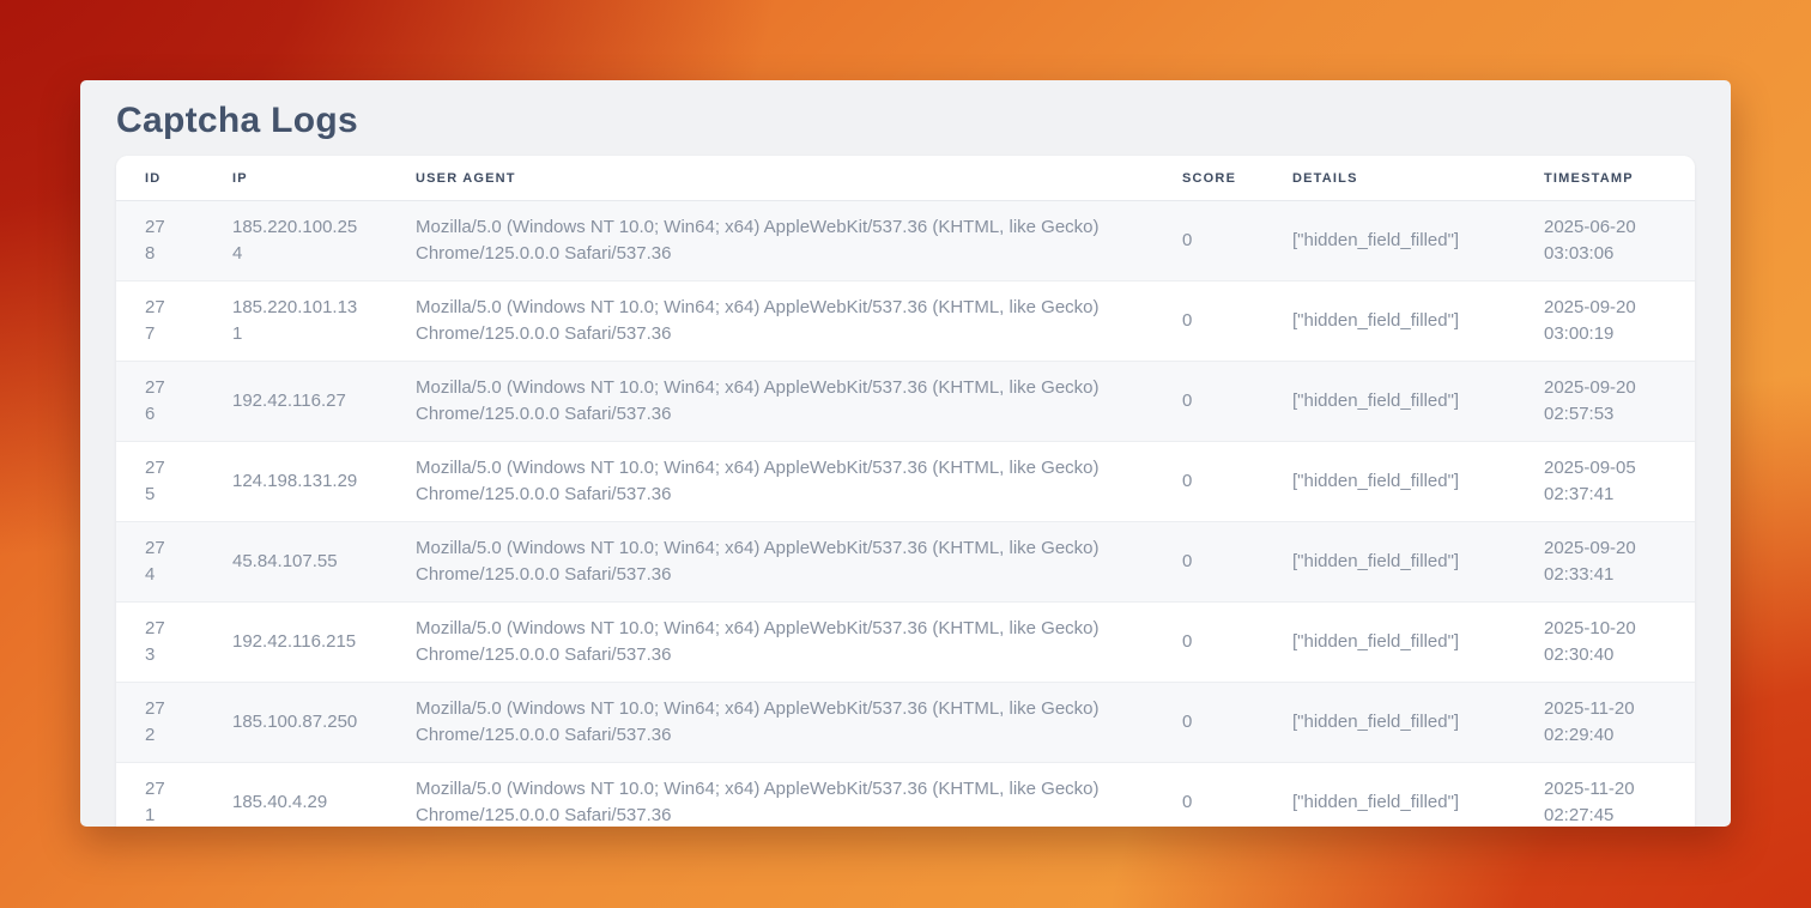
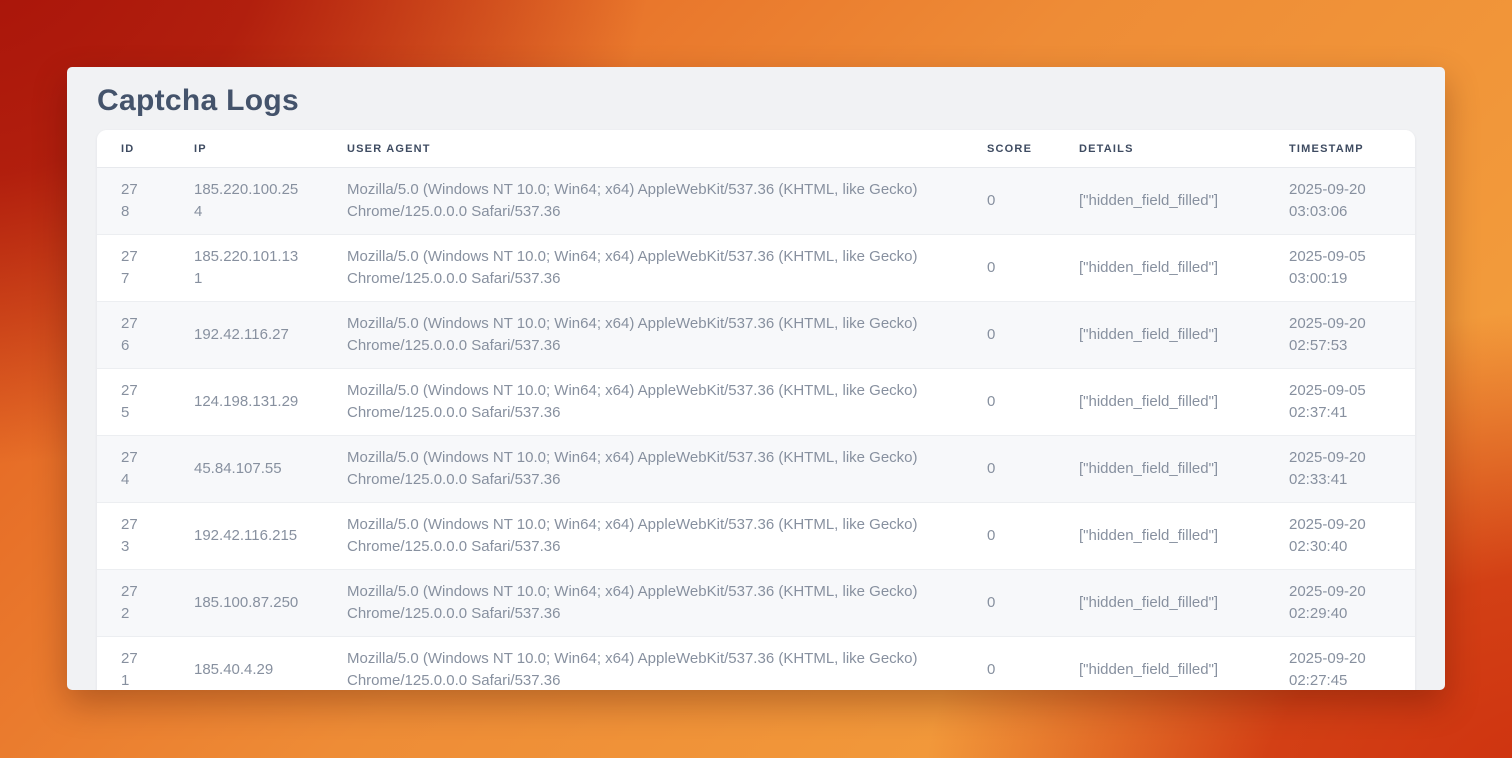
  Captcha Logs
  ID	IP	USER AGENT	SCORE	DETAILS	TIMESTAMP
- 278	185.220.100.254	Mozilla/5.0 (Windows NT 10.0; Win64; x64) AppleWebKit/537.36 (KHTML, like Gecko) Chrome/125.0.0.0 Safari/537.36	0	["hidden_field_filled"]	2025-06-20 03:03:06
+ 278	185.220.100.254	Mozilla/5.0 (Windows NT 10.0; Win64; x64) AppleWebKit/537.36 (KHTML, like Gecko) Chrome/125.0.0.0 Safari/537.36	0	["hidden_field_filled"]	2025-09-20 03:03:06
- 277	185.220.101.131	Mozilla/5.0 (Windows NT 10.0; Win64; x64) AppleWebKit/537.36 (KHTML, like Gecko) Chrome/125.0.0.0 Safari/537.36	0	["hidden_field_filled"]	2025-09-20 03:00:19
+ 277	185.220.101.131	Mozilla/5.0 (Windows NT 10.0; Win64; x64) AppleWebKit/537.36 (KHTML, like Gecko) Chrome/125.0.0.0 Safari/537.36	0	["hidden_field_filled"]	2025-09-05 03:00:19
  276	192.42.116.27	Mozilla/5.0 (Windows NT 10.0; Win64; x64) AppleWebKit/537.36 (KHTML, like Gecko) Chrome/125.0.0.0 Safari/537.36	0	["hidden_field_filled"]	2025-09-20 02:57:53
  275	124.198.131.29	Mozilla/5.0 (Windows NT 10.0; Win64; x64) AppleWebKit/537.36 (KHTML, like Gecko) Chrome/125.0.0.0 Safari/537.36	0	["hidden_field_filled"]	2025-09-05 02:37:41
  274	45.84.107.55	Mozilla/5.0 (Windows NT 10.0; Win64; x64) AppleWebKit/537.36 (KHTML, like Gecko) Chrome/125.0.0.0 Safari/537.36	0	["hidden_field_filled"]	2025-09-20 02:33:41
- 273	192.42.116.215	Mozilla/5.0 (Windows NT 10.0; Win64; x64) AppleWebKit/537.36 (KHTML, like Gecko) Chrome/125.0.0.0 Safari/537.36	0	["hidden_field_filled"]	2025-10-20 02:30:40
+ 273	192.42.116.215	Mozilla/5.0 (Windows NT 10.0; Win64; x64) AppleWebKit/537.36 (KHTML, like Gecko) Chrome/125.0.0.0 Safari/537.36	0	["hidden_field_filled"]	2025-09-20 02:30:40
- 272	185.100.87.250	Mozilla/5.0 (Windows NT 10.0; Win64; x64) AppleWebKit/537.36 (KHTML, like Gecko) Chrome/125.0.0.0 Safari/537.36	0	["hidden_field_filled"]	2025-11-20 02:29:40
+ 272	185.100.87.250	Mozilla/5.0 (Windows NT 10.0; Win64; x64) AppleWebKit/537.36 (KHTML, like Gecko) Chrome/125.0.0.0 Safari/537.36	0	["hidden_field_filled"]	2025-09-20 02:29:40
- 271	185.40.4.29	Mozilla/5.0 (Windows NT 10.0; Win64; x64) AppleWebKit/537.36 (KHTML, like Gecko) Chrome/125.0.0.0 Safari/537.36	0	["hidden_field_filled"]	2025-11-20 02:27:45
+ 271	185.40.4.29	Mozilla/5.0 (Windows NT 10.0; Win64; x64) AppleWebKit/537.36 (KHTML, like Gecko) Chrome/125.0.0.0 Safari/537.36	0	["hidden_field_filled"]	2025-09-20 02:27:45
